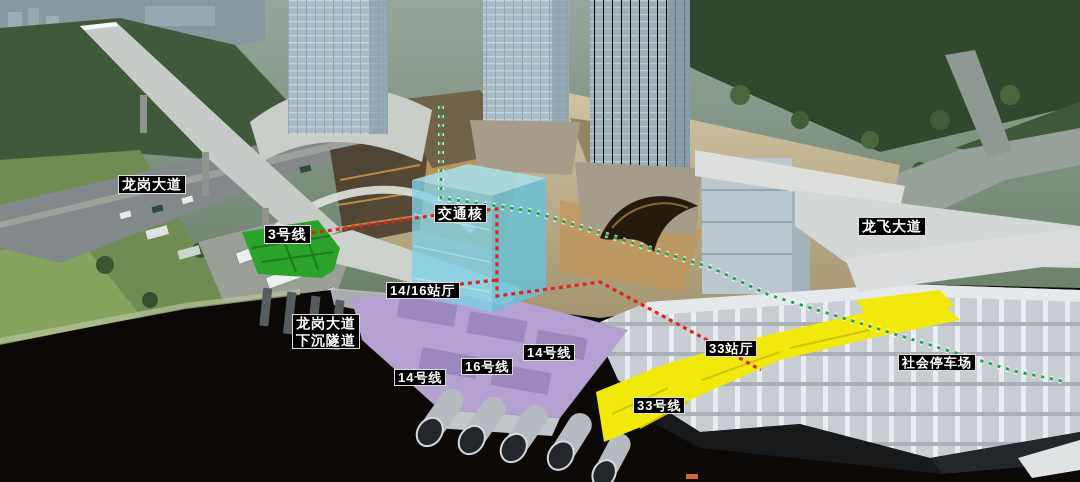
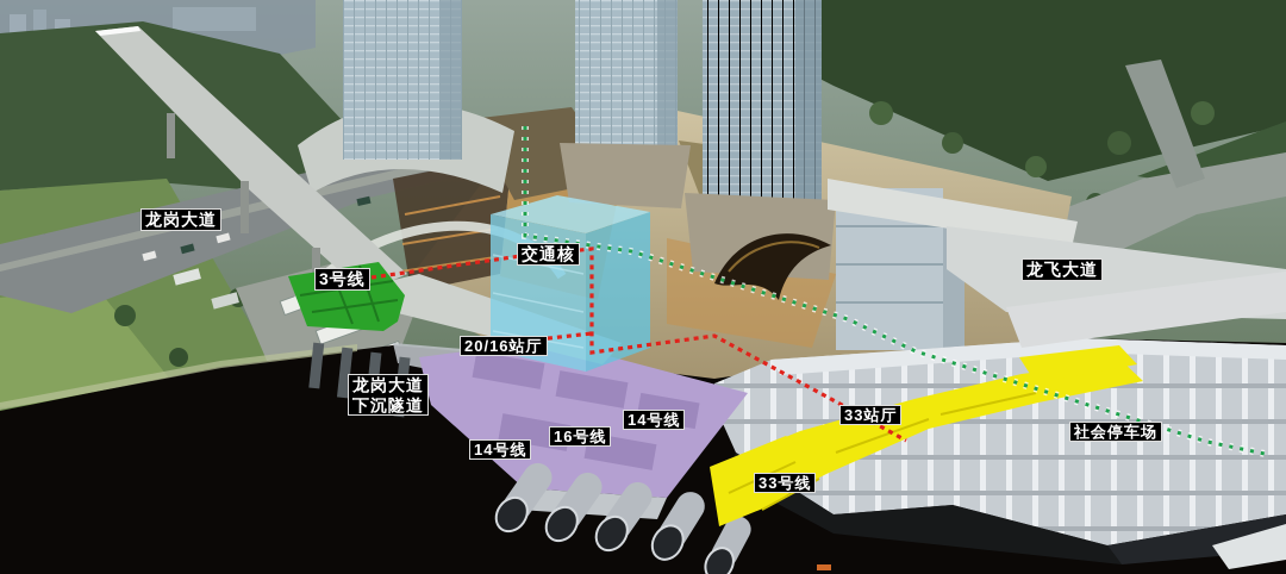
  龙岗大道
  3号线
  交通核
- 14/16站厅
+ 20/16站厅
  龙岗大道
  下沉隧道
  14号线
  16号线
  14号线
  33站厅
  33号线
  龙飞大道
  社会停车场
